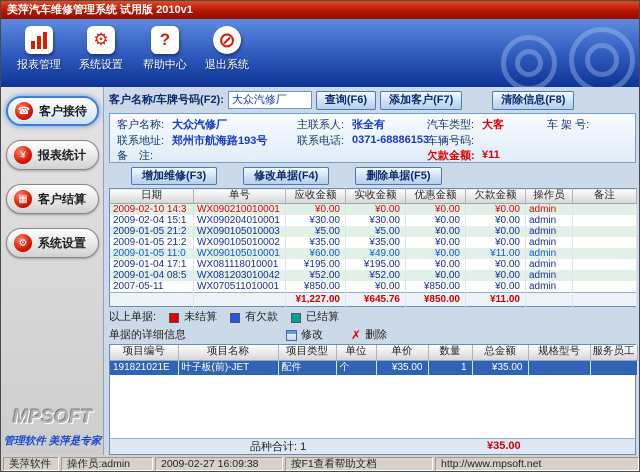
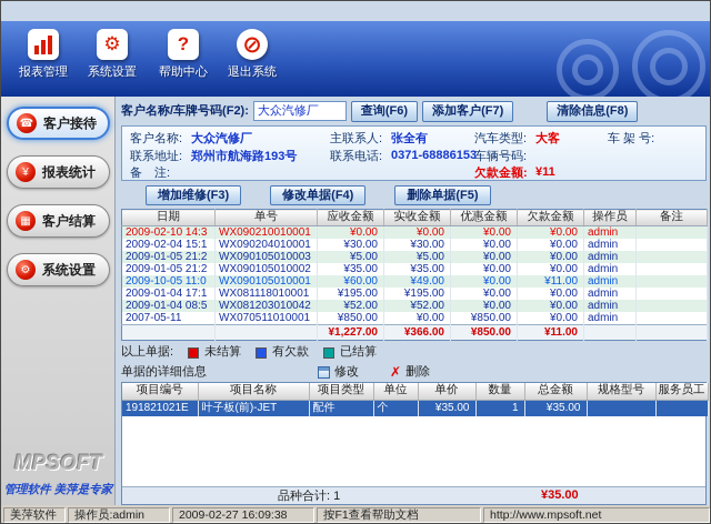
- 美萍汽车维修管理系统 试用版 2010v1
  报表管理
  ⚙
  系统设置
  ?
  帮助中心
  ⊘
  退出系统
  ☎
  客户接待
  ¥
  报表统计
  ▦
  客户结算
  ⚙
  系统设置
  MPSOFT
  管理软件 美萍是专家
  客户名称/车牌号码(F2):
  大众汽修厂
  查询(F6)
  添加客户(F7)
  清除信息(F8)
  客户名称:
  大众汽修厂
  主联系人:
  张全有
  汽车类型:
  大客
  车 架 号:
  联系地址:
  郑州市航海路193号
  联系电话:
  0371-68886153
  车辆号码:
  备 注:
  欠款金额:
  ¥11
  增加维修(F3)
  修改单据(F4)
  删除单据(F5)
  日期	单号	应收金额	实收金额	优惠金额	欠款金额	操作员	备注
  2009-02-10 14:3	WX090210010001	¥0.00	¥0.00	¥0.00	¥0.00	admin
  2009-02-04 15:1	WX090204010001	¥30.00	¥30.00	¥0.00	¥0.00	admin
  2009-01-05 21:2	WX090105010003	¥5.00	¥5.00	¥0.00	¥0.00	admin
  2009-01-05 21:2	WX090105010002	¥35.00	¥35.00	¥0.00	¥0.00	admin
- 2009-01-05 11:0	WX090105010001	¥60.00	¥49.00	¥0.00	¥11.00	admin
+ 2009-10-05 11:0	WX090105010001	¥60.00	¥49.00	¥0.00	¥11.00	admin
  2009-01-04 17:1	WX081118010001	¥195.00	¥195.00	¥0.00	¥0.00	admin
  2009-01-04 08:5	WX081203010042	¥52.00	¥52.00	¥0.00	¥0.00	admin
  2007-05-11	WX070511010001	¥850.00	¥0.00	¥850.00	¥0.00	admin
- 		¥1,227.00	¥645.76	¥850.00	¥11.00
+ 		¥1,227.00	¥366.00	¥850.00	¥11.00
  以上单据:
  未结算
  有欠款
  已结算
  单据的详细信息
  修改
  ✗
  删除
  项目编号	项目名称	项目类型	单位	单价	数量	总金额	规格型号	服务员工
  191821021E	叶子板(前)-JET	配件	个	¥35.00	1	¥35.00
  品种合计: 1
  ¥35.00
  美萍软件
  操作员:admin
  2009-02-27 16:09:38
  按F1查看帮助文档
  http://www.mpsoft.net
